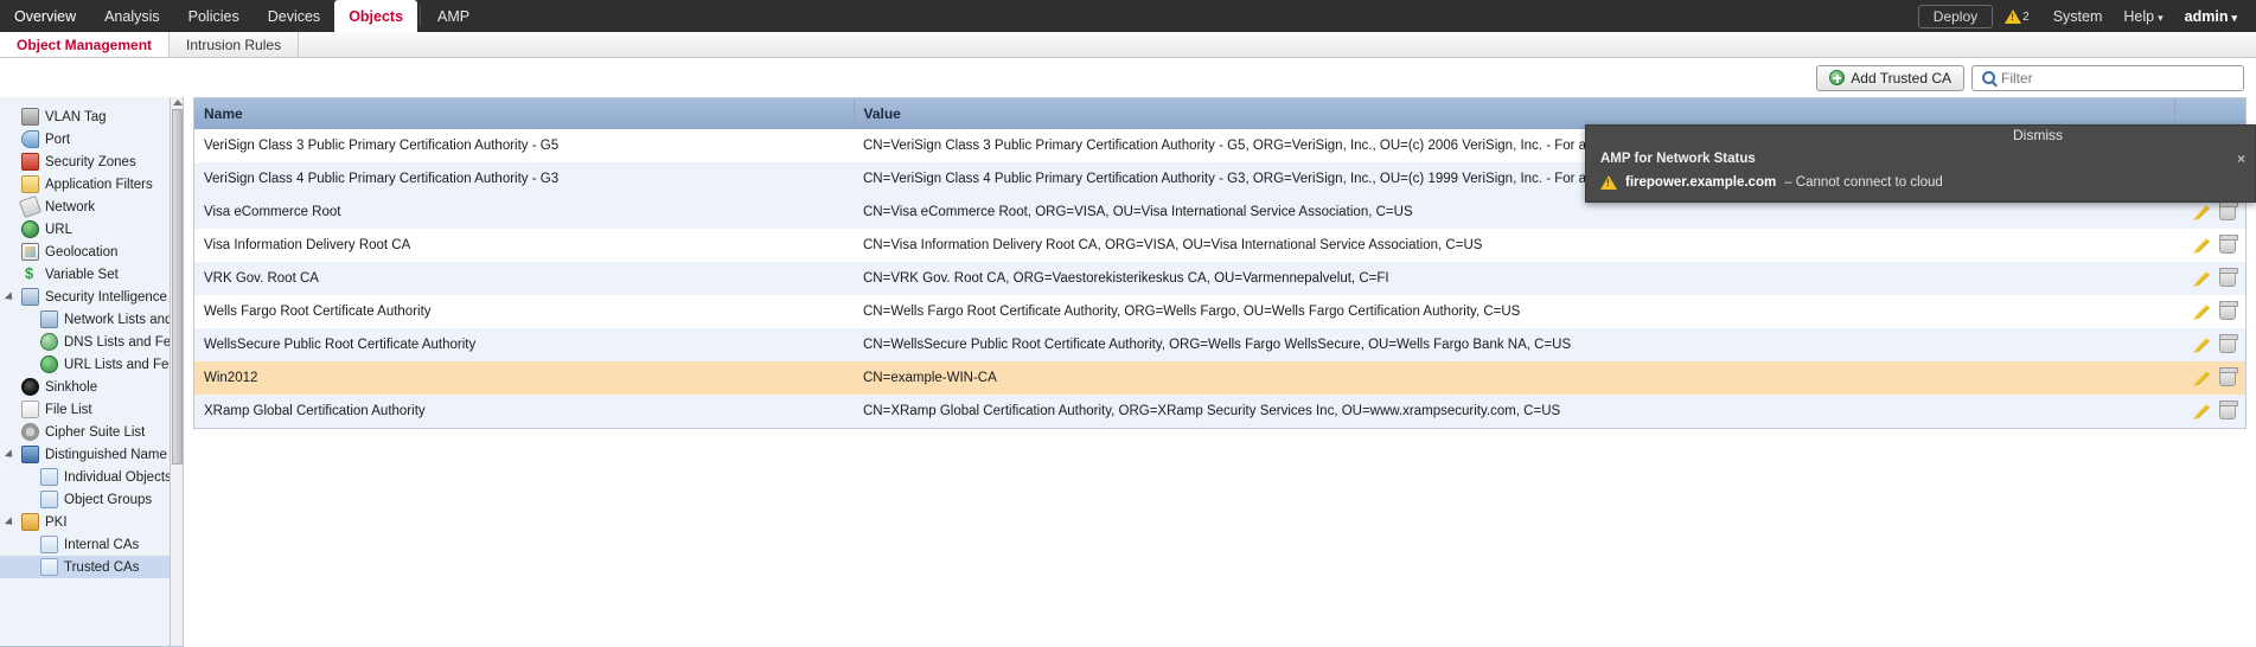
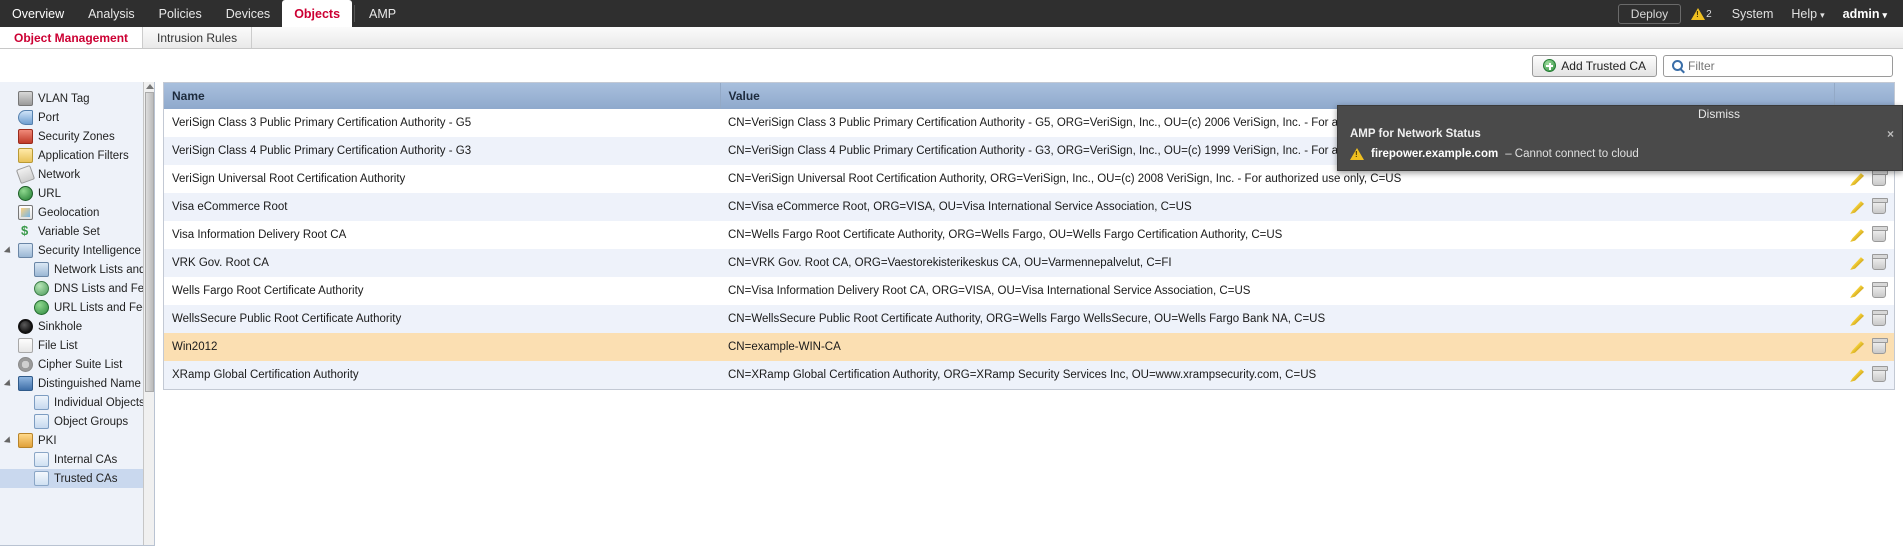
  Overview
  Analysis
  Policies
  Devices
  Objects
  AMP
  Deploy
  2
  System
  Help ▾
  admin ▾
  Object Management
  Intrusion Rules
  VLAN Tag
  Port
  Security Zones
  Application Filters
  Network
  URL
  Geolocation
  Variable Set
  Security Intelligence
  Network Lists an
  DNS Lists and Fe
  URL Lists and Fe
  Sinkhole
  File List
  Cipher Suite List
  Distinguished Name
  Individual Objects
  Object Groups
  PKI
  Internal CAs
  Trusted CAs
  Add Trusted CA
  Filter
  Name	Value
  VeriSign Class 3 Public Primary Certification Authority - G5	CN=VeriSign Class 3 Public Primary Certification Authority - G5, ORG=VeriSign, Inc., OU=(c) 2006 VeriSign, Inc. - For a
  VeriSign Class 4 Public Primary Certification Authority - G3	CN=VeriSign Class 4 Public Primary Certification Authority - G3, ORG=VeriSign, Inc., OU=(c) 1999 VeriSign, Inc. - For a
+ VeriSign Universal Root Certification Authority	CN=VeriSign Universal Root Certification Authority, ORG=VeriSign, Inc., OU=(c) 2008 VeriSign, Inc. - For authorized use only, C=US
  Visa eCommerce Root	CN=Visa eCommerce Root, ORG=VISA, OU=Visa International Service Association, C=US
- Visa Information Delivery Root CA	CN=Visa Information Delivery Root CA, ORG=VISA, OU=Visa International Service Association, C=US
+ Visa Information Delivery Root CA	CN=Wells Fargo Root Certificate Authority, ORG=Wells Fargo, OU=Wells Fargo Certification Authority, C=US
  VRK Gov. Root CA	CN=VRK Gov. Root CA, ORG=Vaestorekisterikeskus CA, OU=Varmennepalvelut, C=FI
- Wells Fargo Root Certificate Authority	CN=Wells Fargo Root Certificate Authority, ORG=Wells Fargo, OU=Wells Fargo Certification Authority, C=US
+ Wells Fargo Root Certificate Authority	CN=Visa Information Delivery Root CA, ORG=VISA, OU=Visa International Service Association, C=US
  WellsSecure Public Root Certificate Authority	CN=WellsSecure Public Root Certificate Authority, ORG=Wells Fargo WellsSecure, OU=Wells Fargo Bank NA, C=US
  Win2012	CN=example-WIN-CA
  XRamp Global Certification Authority	CN=XRamp Global Certification Authority, ORG=XRamp Security Services Inc, OU=www.xrampsecurity.com, C=US
  AMP for Network Status
  ×
  firepower.example.com
  – Cannot connect to cloud
  Dismiss
